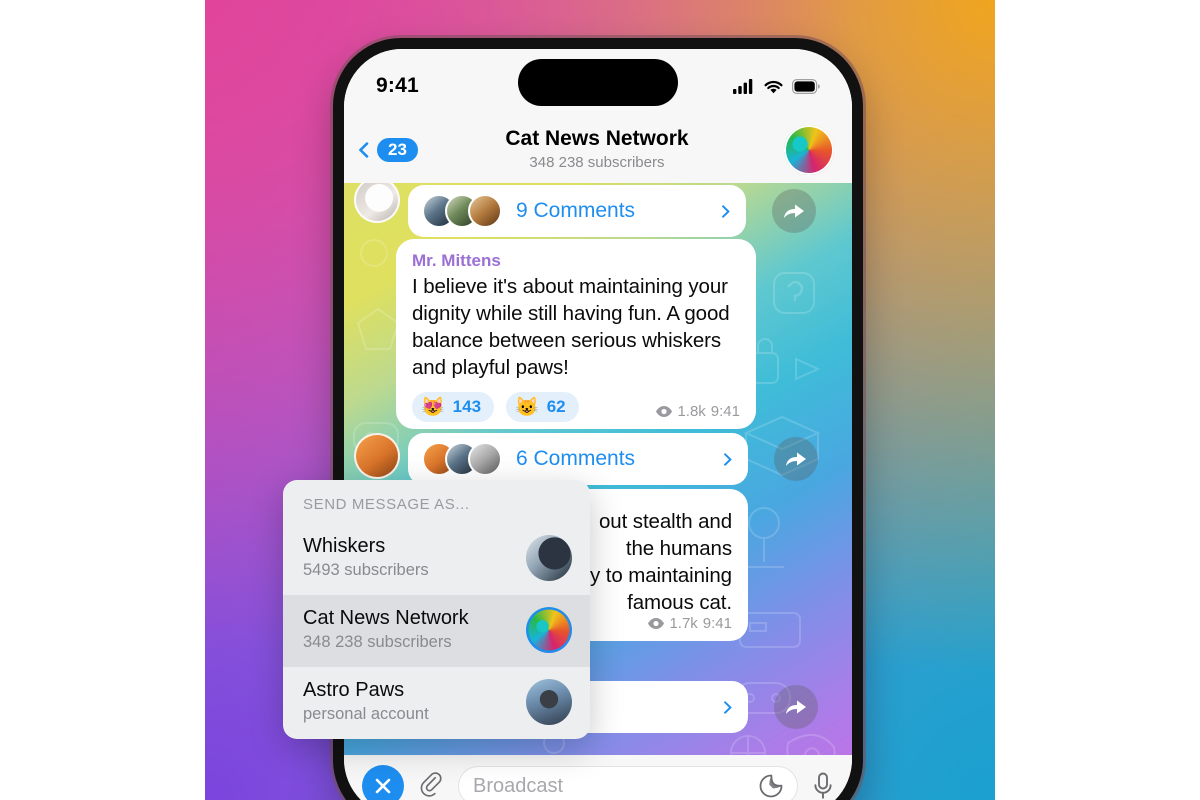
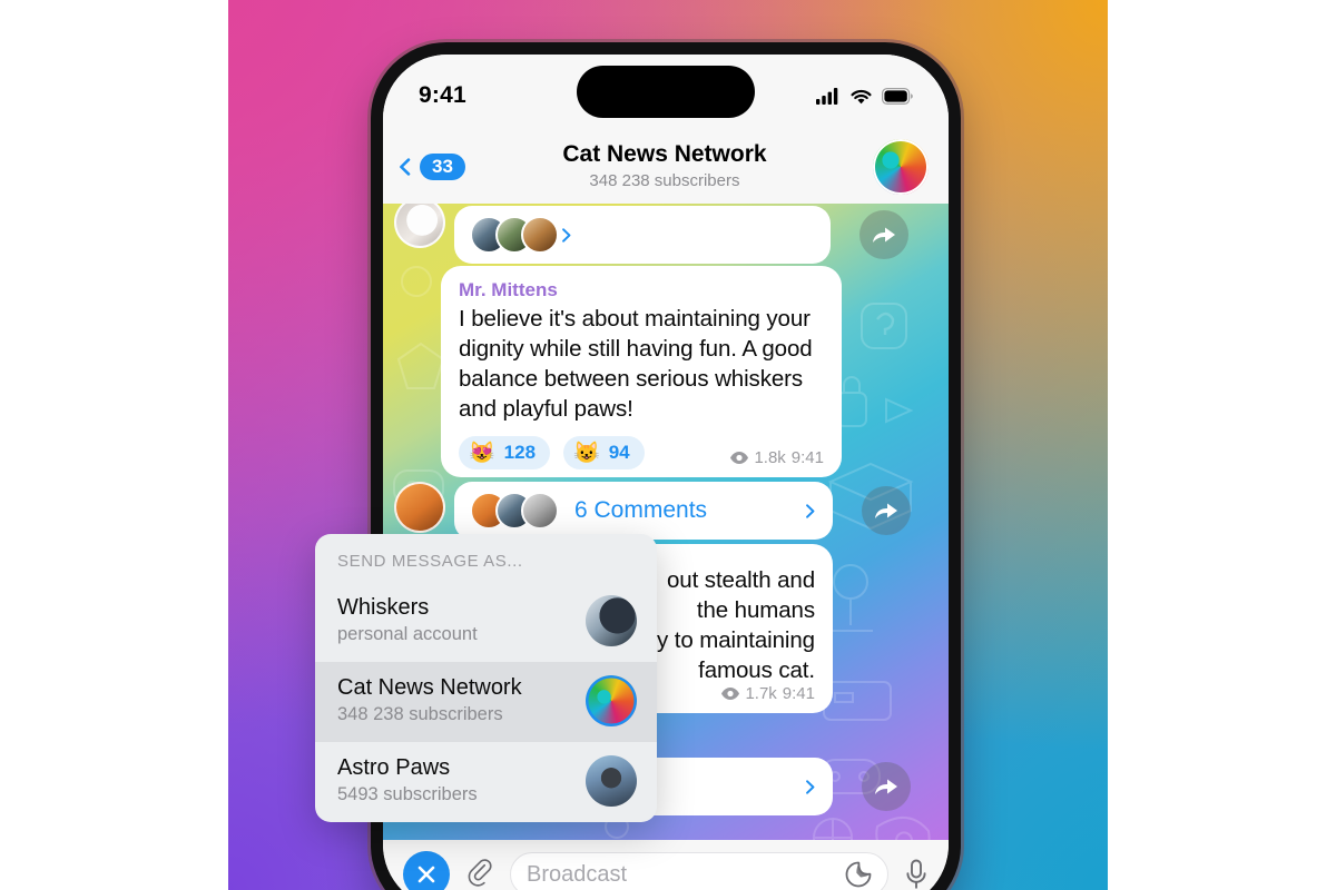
  9:41
- 23
+ 33
  Cat News Network
  348 238 subscribers
- 9 Comments
  Mr. Mittens
  I believe it's about maintaining your dignity while still having fun. A good balance between serious whiskers and playful paws!
  😻
- 143
+ 128
  😺
- 62
+ 94
  1.8k
  9:41
  6 Comments
  out stealth and
  the humans
  y to maintaining
  famous cat.
  1.7k
  9:41
  Broadcast
  SEND MESSAGE AS...
  Whiskers
- 5493 subscribers
+ personal account
  Cat News Network
  348 238 subscribers
  Astro Paws
- personal account
+ 5493 subscribers
